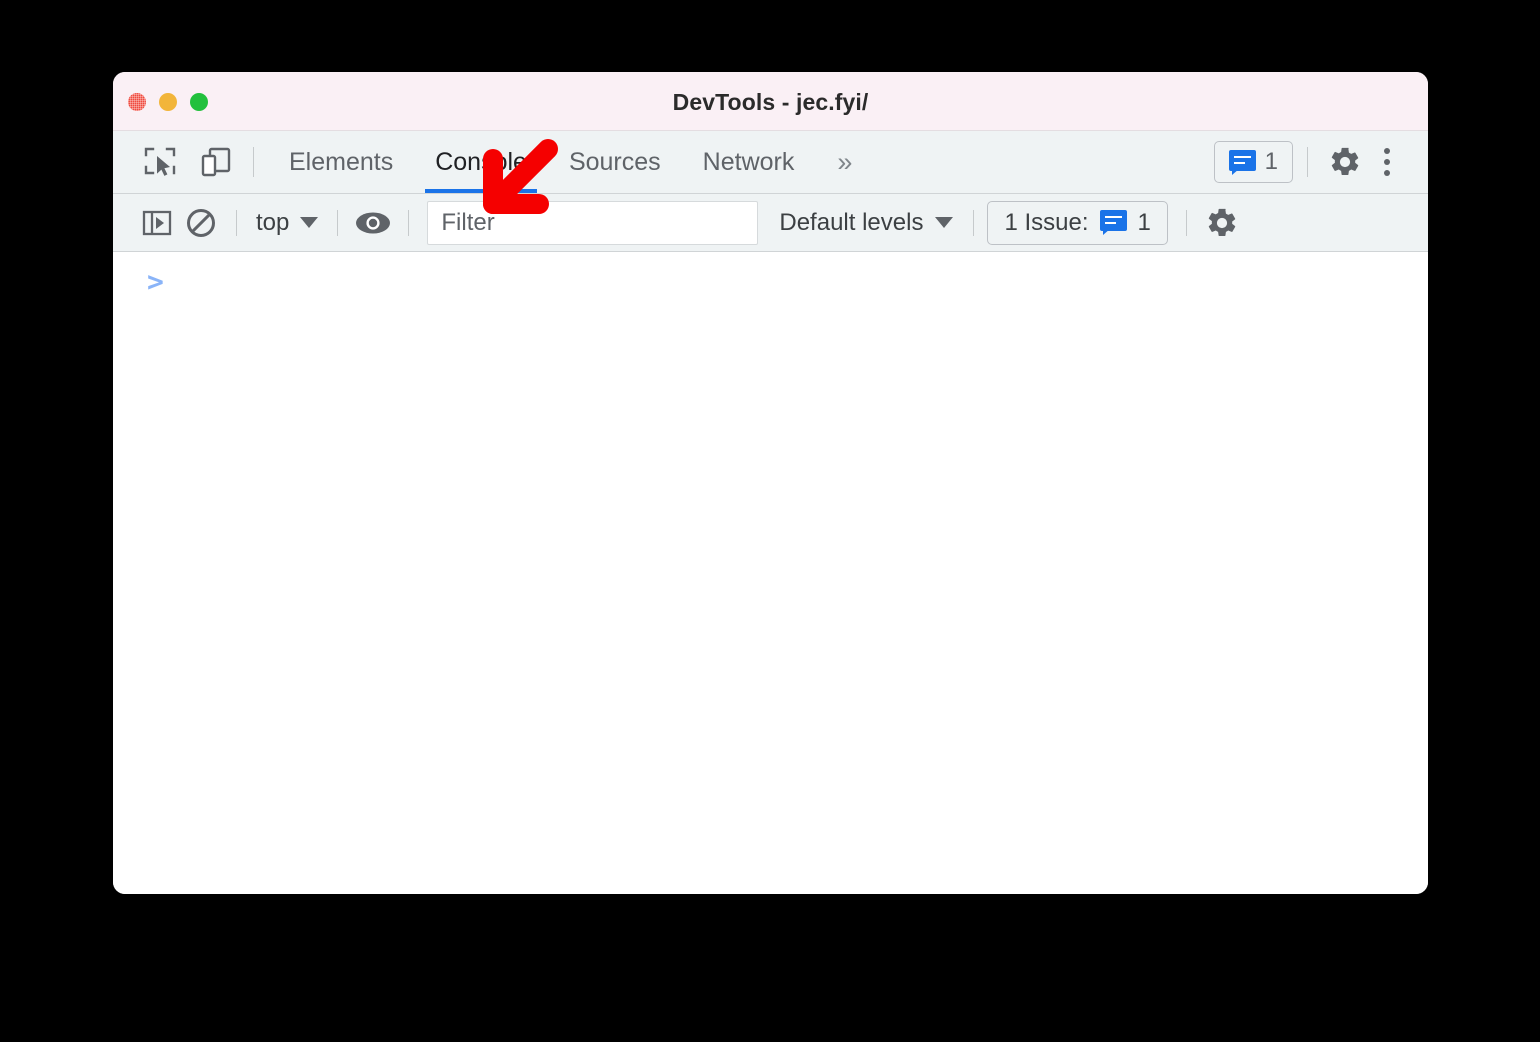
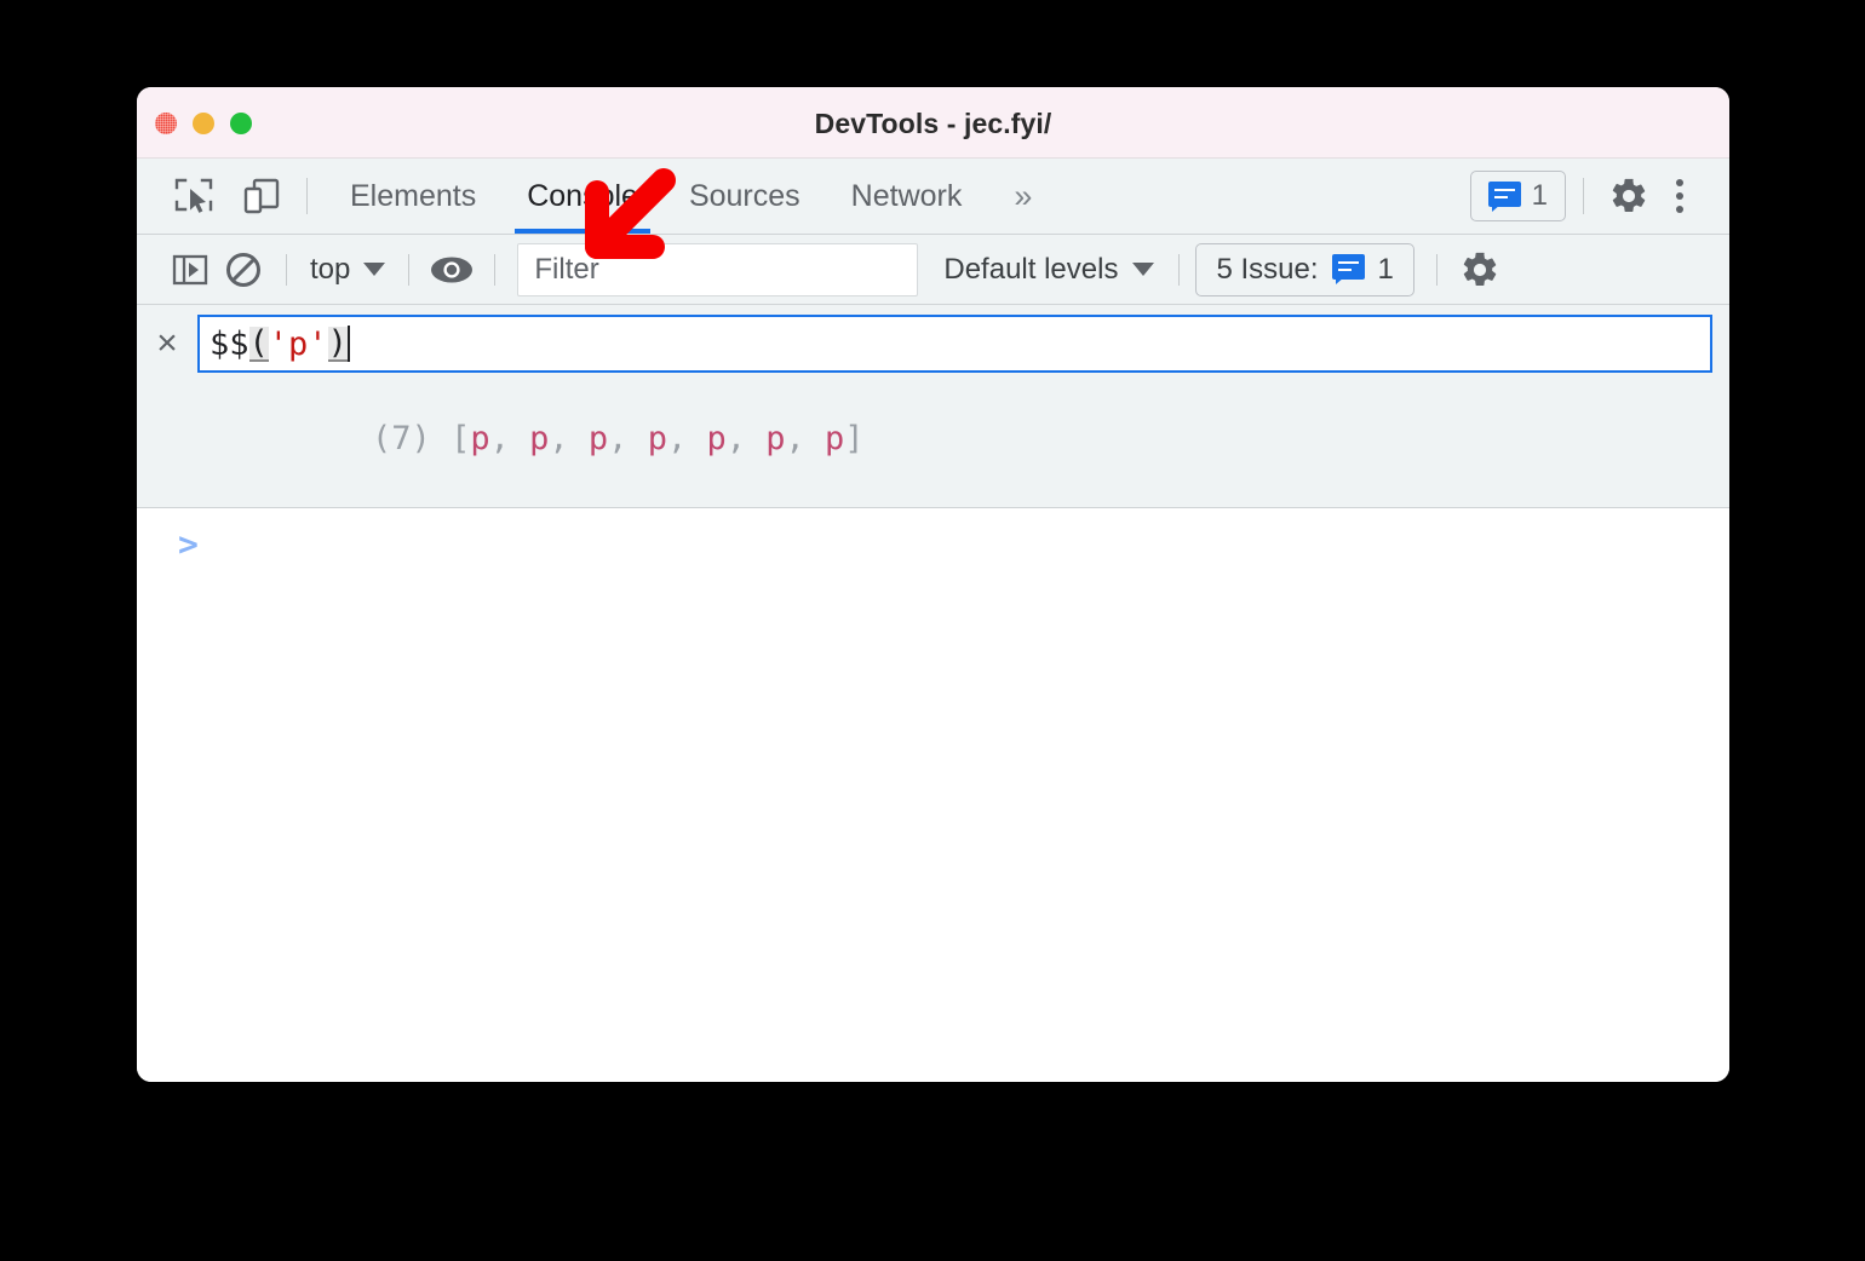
  DevTools - jec.fyi/
  Elements
  Conle
  Sources
  Network
  »
  1
  top
  Filter
  Default levels
- 1 Issue:
+ 5 Issue:
  1
+ ×
+ $$
+ (
+ 'p'
+ )
+ (7) [p, p, p, p, p, p, p]
  >
